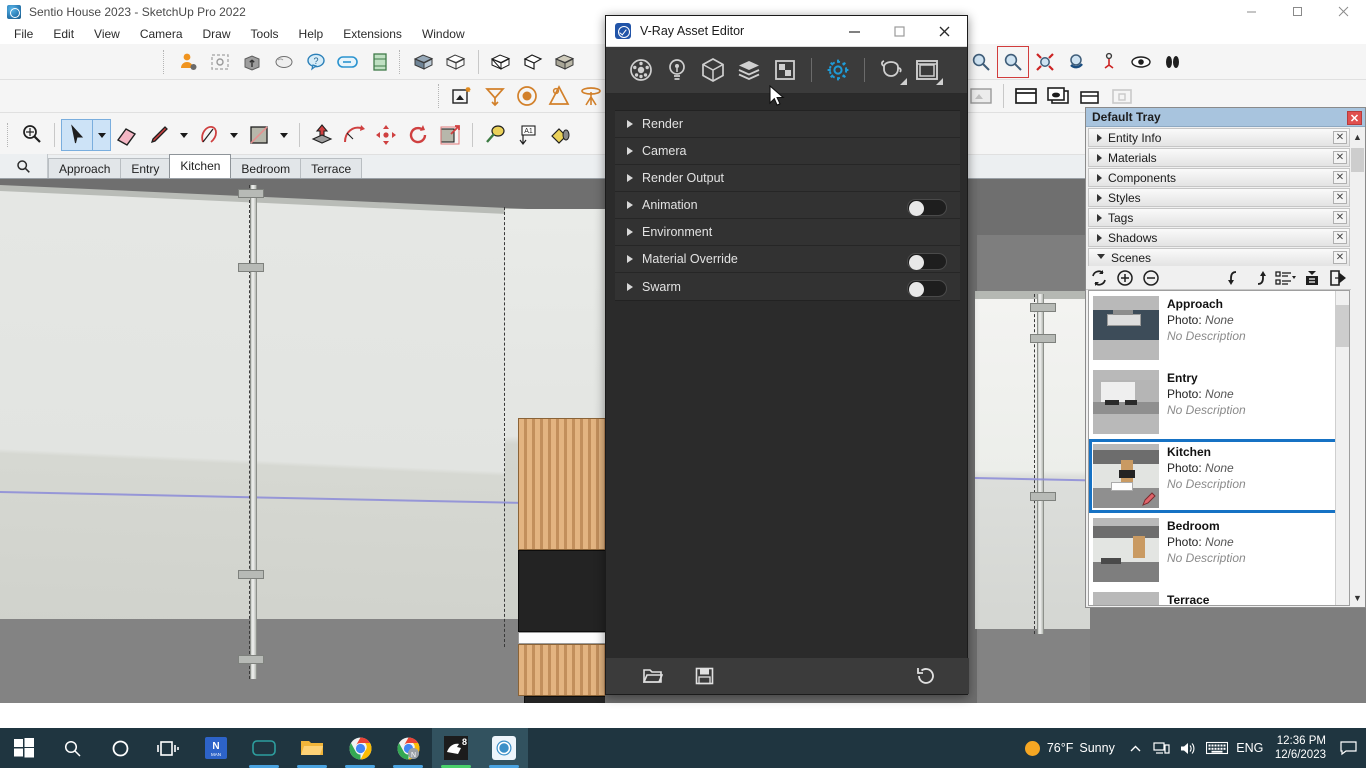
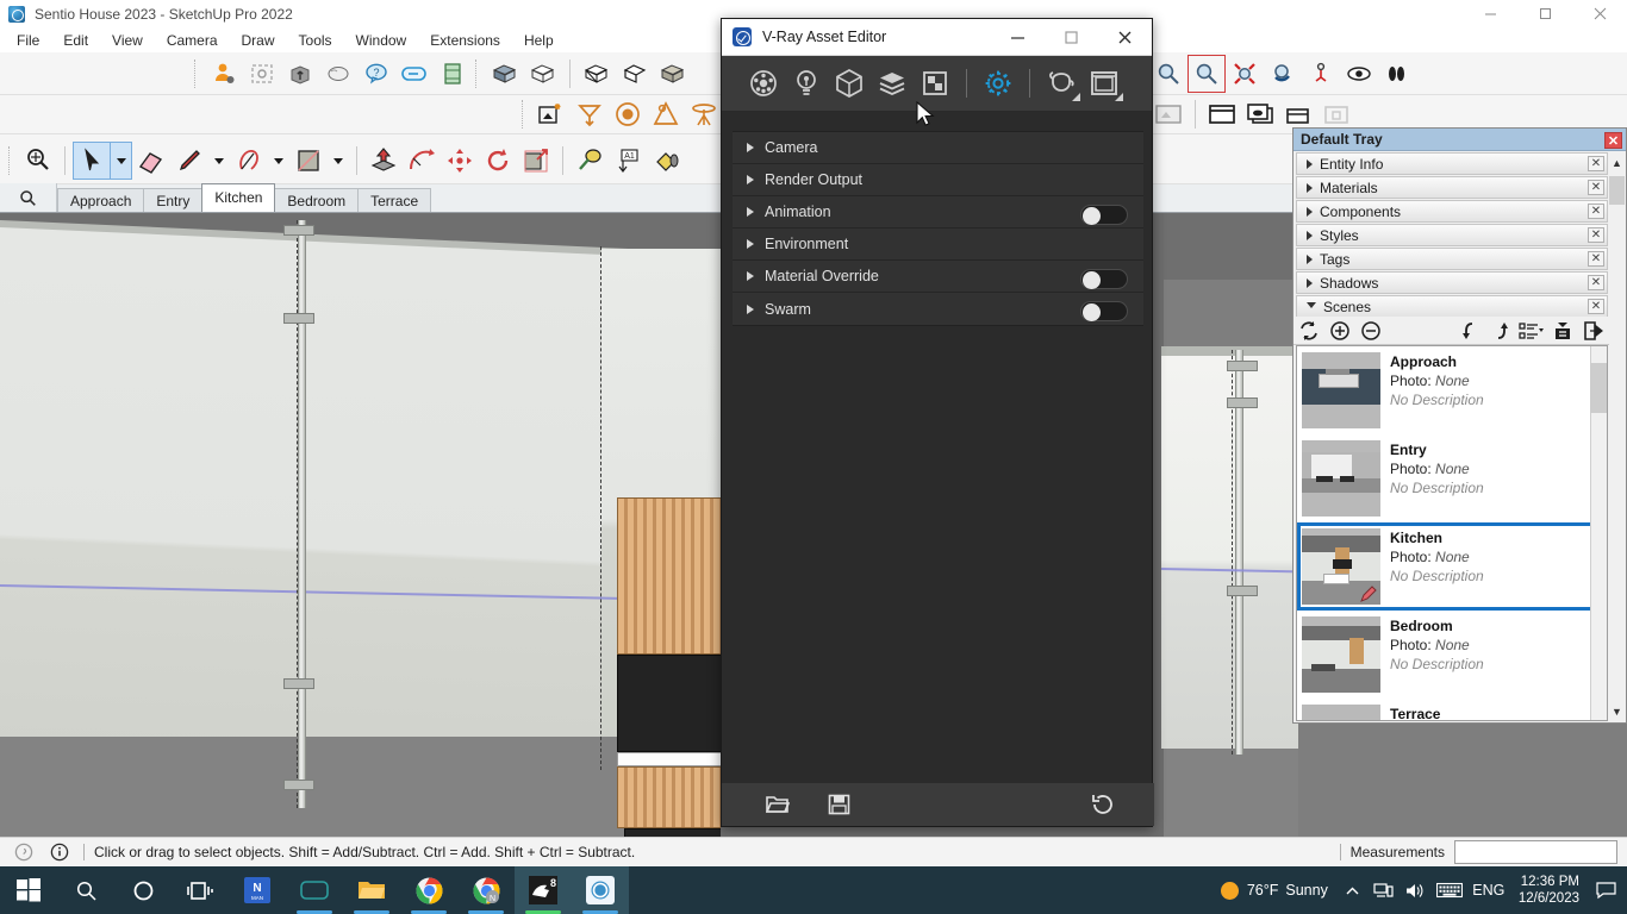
  Sentio House 2023 - SketchUp Pro 2022
  File
  Edit
  View
  Camera
  Draw
  Tools
- Help
+ Window
  Extensions
- Window
+ Help
  ?
  Approach
  Entry
  Kitchen
  Bedroom
  Terrace
  Default Tray
  ✕
  Entity Info
  ✕
  Materials
  ✕
  Components
  ✕
  Styles
  ✕
  Tags
  ✕
  Shadows
  ✕
  Scenes
  ✕
  ▲
  ▼
  Approach
  Photo: None
  No Description
  Entry
  Photo: None
  No Description
  Kitchen
  Photo: None
  No Description
  Bedroom
  Photo: None
  No Description
  Terrace
  V-Ray Asset Editor
- Render
  Camera
  Render Output
  Animation
  Environment
  Material Override
  Swarm
+ Click or drag to select objects. Shift = Add/Subtract. Ctrl = Add. Shift + Ctrl = Subtract.
+ Measurements
  N
  8
  76°F
  Sunny
  ENG
  12:36 PM
  12/6/2023
